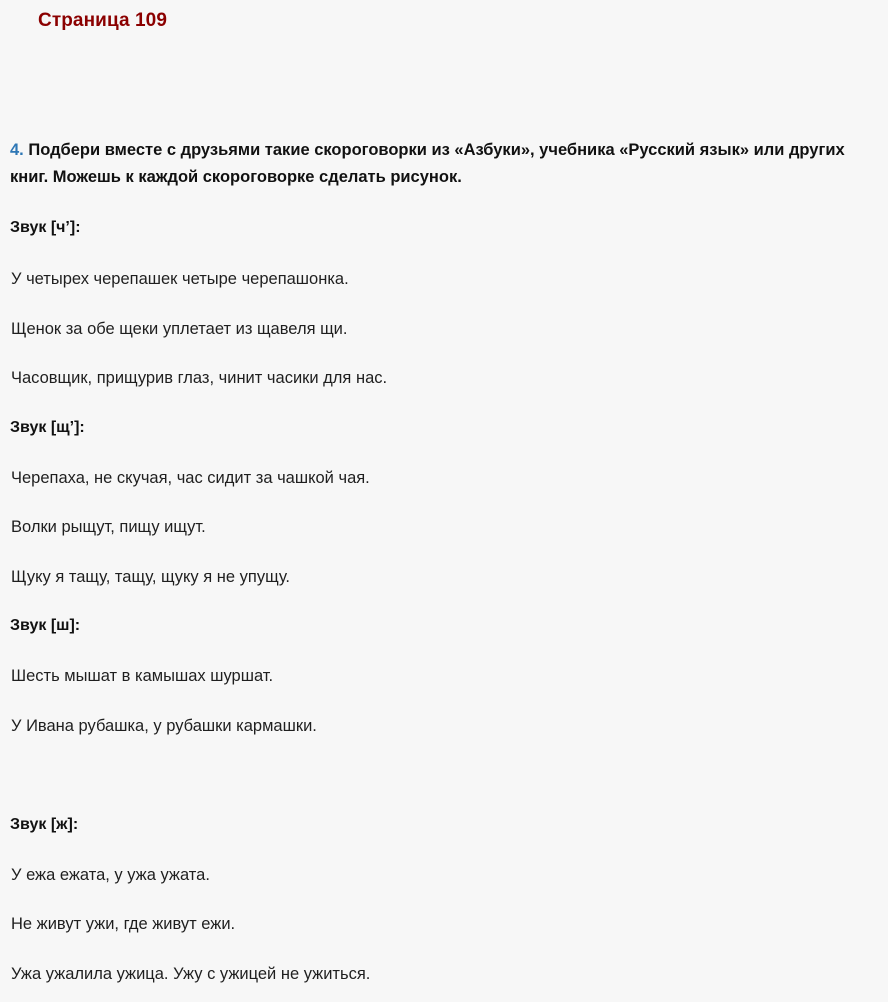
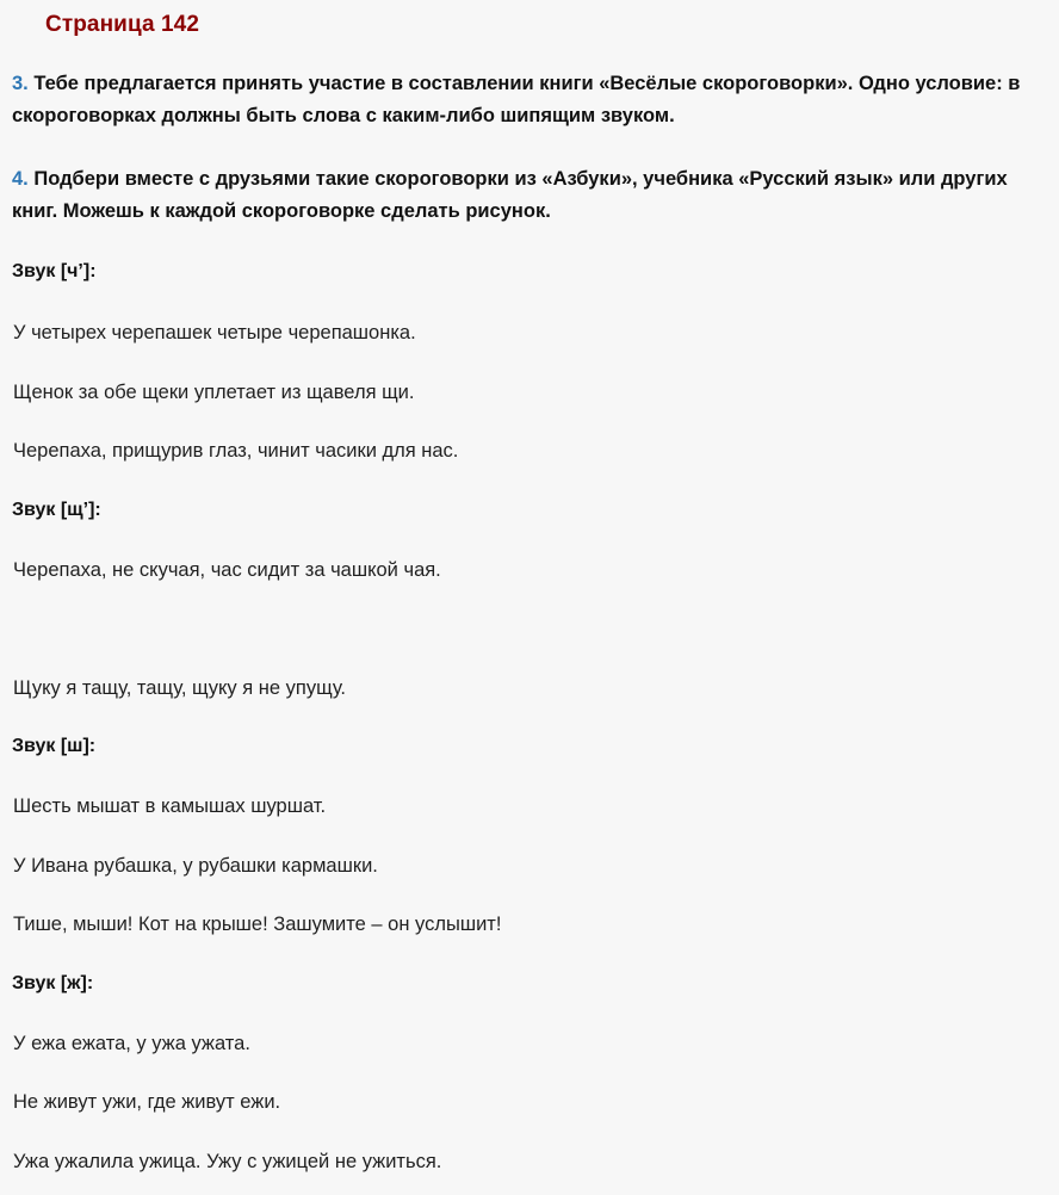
- Страница 109
+ Страница 142
+ 3. Тебе предлагается принять участие в составлении книги «Весёлые скороговорки». Одно условие: в скороговорках должны быть слова с каким-либо шипящим звуком.
  4. Подбери вместе с друзьями такие скороговорки из «Азбуки», учебника «Русский язык» или других книг. Можешь к каждой скороговорке сделать рисунок.
  Звук [ч’]:
  У четырех черепашек четыре черепашонка.
  Щенок за обе щеки уплетает из щавеля щи.
- Часовщик, прищурив глаз, чинит часики для нас.
+ Черепаха, прищурив глаз, чинит часики для нас.
  Звук [щ’]:
  Черепаха, не скучая, час сидит за чашкой чая.
- Волки рыщут, пищу ищут.
  Щуку я тащу, тащу, щуку я не упущу.
  Звук [ш]:
  Шесть мышат в камышах шуршат.
  У Ивана рубашка, у рубашки кармашки.
+ Тише, мыши! Кот на крыше! Зашумите – он услышит!
  Звук [ж]:
  У ежа ежата, у ужа ужата.
  Не живут ужи, где живут ежи.
  Ужа ужалила ужица. Ужу с ужицей не ужиться.
